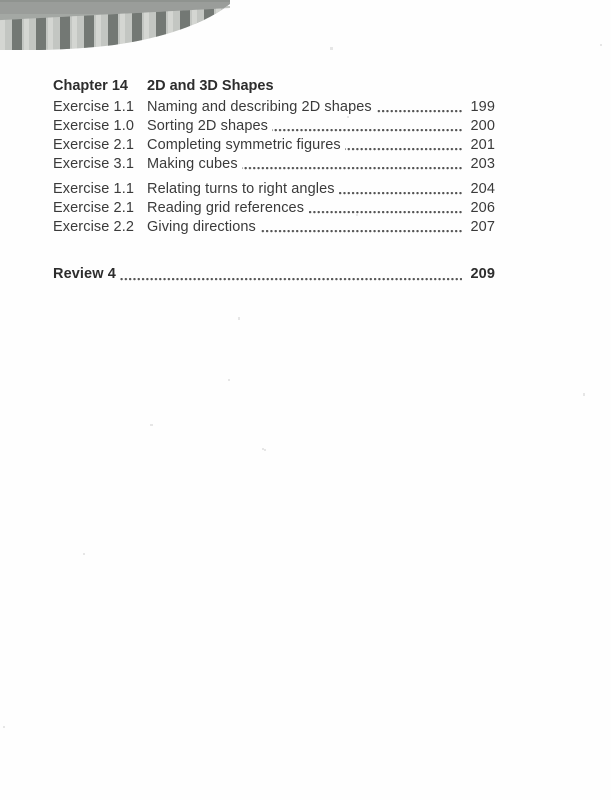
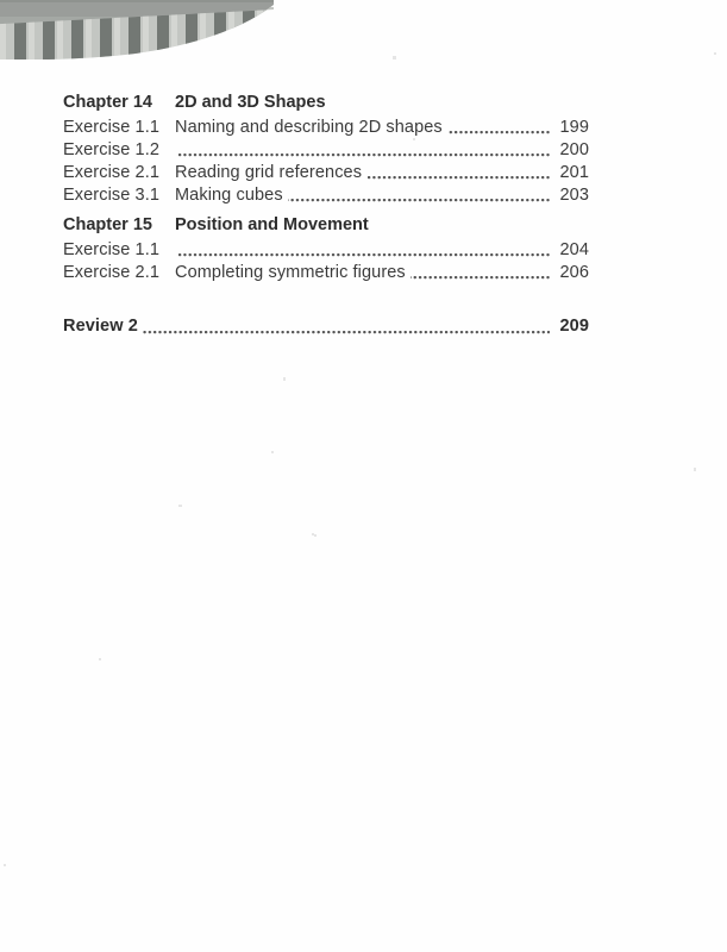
  Chapter 14
  2D and 3D Shapes
  Exercise 1.1
  Naming and describing 2D shapes
  199
- Exercise 1.0
+ Exercise 1.2
- Sorting 2D shapes
  200
  Exercise 2.1
- Completing symmetric figures
+ Reading grid references
  201
  Exercise 3.1
  Making cubes
  203
+ Chapter 15
+ Position and Movement
  Exercise 1.1
- Relating turns to right angles
  204
  Exercise 2.1
- Reading grid references
+ Completing symmetric figures
  206
- Exercise 2.2
- Giving directions
- 207
- Review 4
+ Review 2
  209
